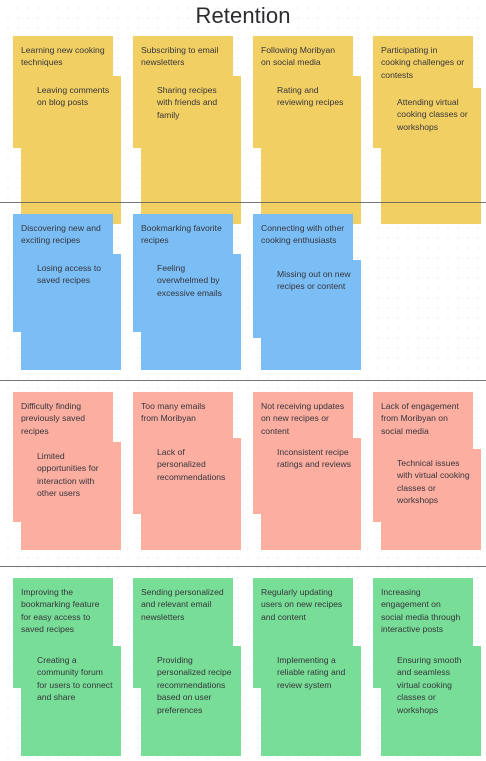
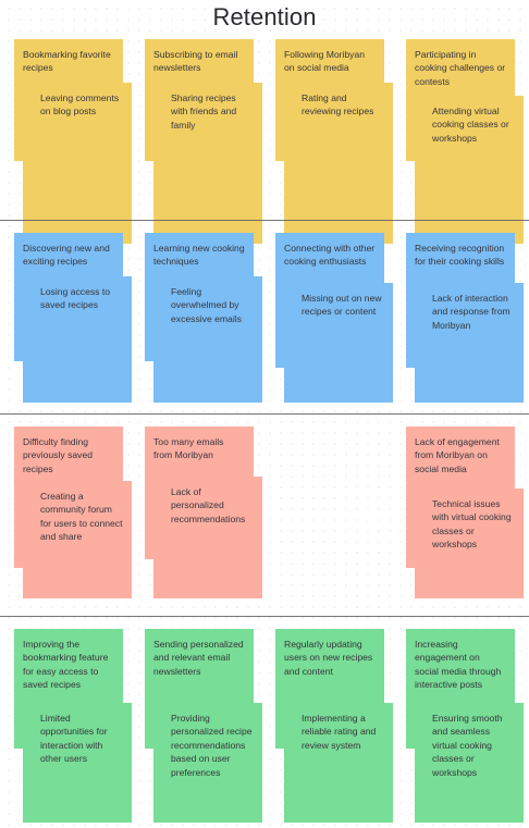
  Retention
- Learning new cooking techniques
+ Bookmarking favorite recipes
  Leaving comments on blog posts
  Subscribing to email newsletters
  Sharing recipes with friends and family
  Following Moribyan on social media
  Rating and reviewing recipes
  Participating in cooking challenges or contests
  Attending virtual cooking classes or workshops
  Discovering new and exciting recipes
  Losing access to saved recipes
- Bookmarking favorite recipes
+ Learning new cooking techniques
  Feeling overwhelmed by excessive emails
  Connecting with other cooking enthusiasts
  Missing out on new recipes or content
+ Receiving recognition for their cooking skills
+ Lack of interaction and response from Moribyan
  Difficulty finding previously saved recipes
- Limited opportunities for interaction with other users
+ Creating a community forum for users to connect and share
  Too many emails from Moribyan
  Lack of personalized recommendations
- Not receiving updates on new recipes or content
- Inconsistent recipe ratings and reviews
  Lack of engagement from Moribyan on social media
  Technical issues with virtual cooking classes or workshops
  Improving the bookmarking feature for easy access to saved recipes
- Creating a community forum for users to connect and share
+ Limited opportunities for interaction with other users
  Sending personalized and relevant email newsletters
  Providing personalized recipe recommendations based on user preferences
  Regularly updating users on new recipes and content
  Implementing a reliable rating and review system
  Increasing engagement on social media through interactive posts
  Ensuring smooth and seamless virtual cooking classes or workshops
